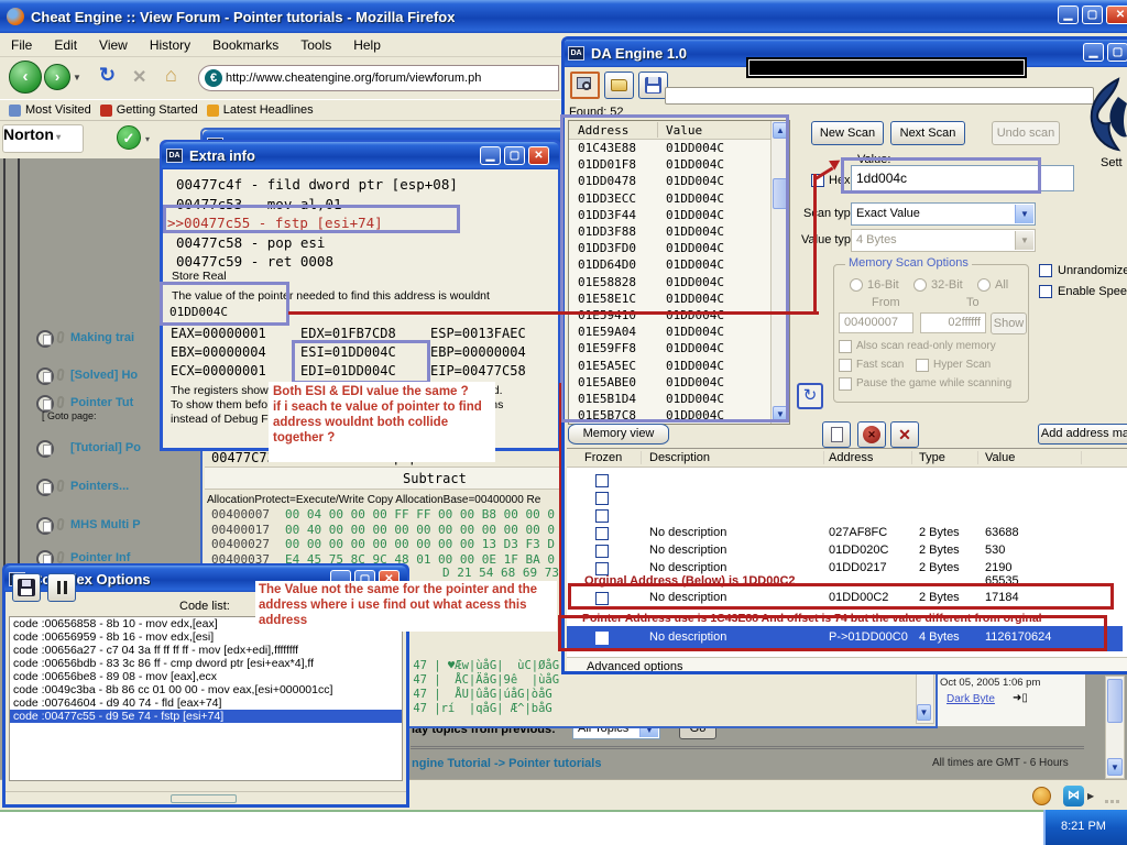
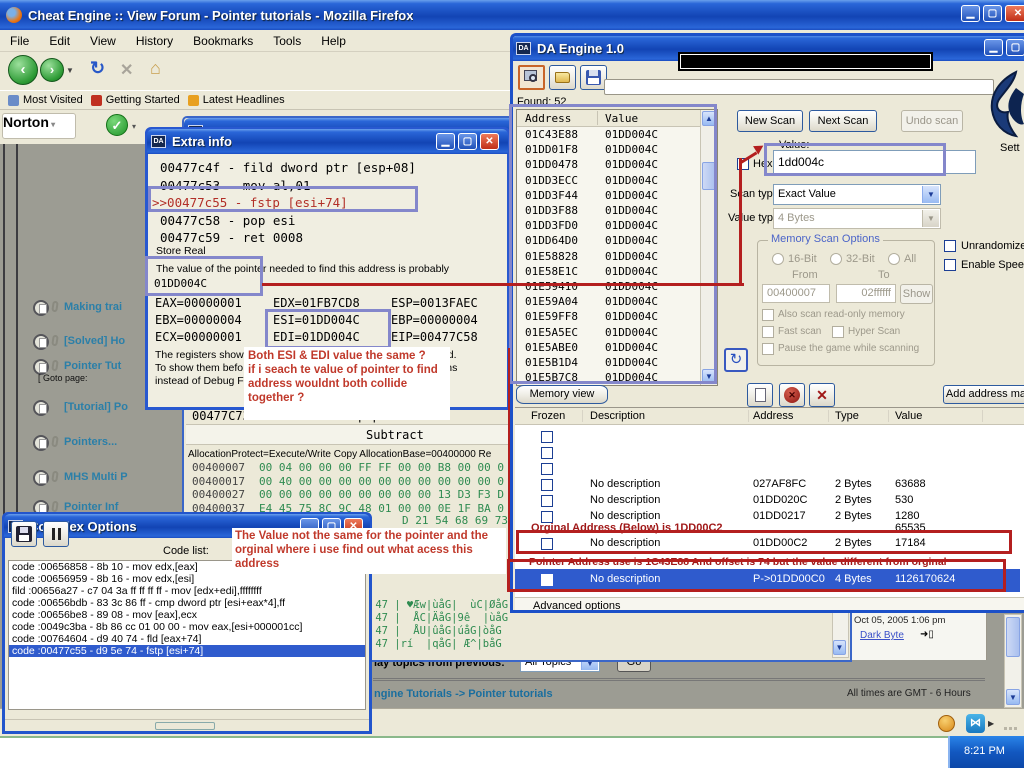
  Cheat Engine :: View Forum - Pointer tutorials - Mozilla Firefox
  ▁
  ▢
  ✕
  File
  Edit
  View
  History
  Bookmarks
  Tools
  Help
  ‹
  ›
  ▼
  ↻
  ✕
  ⌂
- €
- http://www.cheatengine.org/forum/viewforum.ph
  Most Visited
  Getting Started
  Latest Headlines
  Norton ▾
  ✓
  ▾
  Making trai
  [Solved] Ho
  Pointer Tut
  [ Goto page:
  [Tutorial] Po
  Pointers...
  MHS Multi P
  Pointer Inf
  Oct 05, 2005 1:06 pm
  Dark Byte
  ➜▯
  lay topics from previous:
  All Topics
  ▼
  Go
- ngine Tutorial -> Pointer tutorials
+ ngine Tutorials -> Pointer tutorials
  All times are GMT - 6 Hours
  ▼
  ⋈
  ▶
  Subtract
  AllocationProtect=Execute/Write Copy AllocationBase=00400000 Re
  00400007 00 04 00 00 00 FF FF 00 00 B8 00 00 0
  00400017 00 40 00 00 00 00 00 00 00 00 00 00 0
  00400027 00 00 00 00 00 00 00 00 00 13 D3 F3 D
  00400037 E4 45 75 8C 9C 48 01 00 00 0E 1F BA 0
  D 21 54 68 69 73
  ▼
  Extra info
  ▁
  ▢
  ✕
  00477c4f - fild dword ptr [esp+08]
  00477c53 - mov al,01
  >>00477c55 - fstp [esi+74]
  00477c58 - pop esi
  00477c59 - ret 0008
  Store Real
- The value of the pointer needed to find this address is wouldnt
+ The value of the pointer needed to find this address is probably
  01DD004C
  EAX=00000001
  EDX=01FB7CD8
  ESP=0013FAEC
  EBX=00000004
  ESI=01DD004C
  EBP=00000004
  ECX=00000001
  EDI=01DD004C
  EIP=00477C58
  The registers show
  To show them befo
  instead of Debug F
  DA Engine 1.0
  ▁
  ▢
  Found: 52
  Address
  Value
  01C43E88
  01DD004C
  01DD01F8
  01DD004C
  01DD0478
  01DD004C
  01DD3ECC
  01DD004C
  01DD3F44
  01DD004C
  01DD3F88
  01DD004C
  01DD3FD0
  01DD004C
  01DD64D0
  01DD004C
  01E58828
  01DD004C
  01E58E1C
  01DD004C
  01E59410
  01DD004C
  01E59A04
  01DD004C
  01E59FF8
  01DD004C
  01E5A5EC
  01DD004C
  01E5ABE0
  01DD004C
  01E5B1D4
  01DD004C
  01E5B7C8
  01DD004C
  ▲
  ▼
  New Scan
  Next Scan
  Undo scan
  Value:
  Hex
  1dd004c
  San typ
  Exact Value
  ▼
  Vaue typ
  4 Bytes
  ▼
  Memory Scan Options
  16-Bit
  32-Bit
  All
  From
  To
  00400007
  02ffffff
  Show
  Also scan read-only memory
  Fast scan
  Hyper Scan
  Pause the game while scanning
  Unrandomize
  Enable Spee
  Sett
  ↻
  Memory view
  ✕
  ✕
  Add address ma
  Frozen
  Description
  Address
  Type
  Value
  No description
  027AF8FC
  2 Bytes
  63688
  No description
  01DD020C
  2 Bytes
  530
  No description
  01DD0217
  2 Bytes
- 2190
+ 1280
  Orginal Address (Below) is 1DD00C2
  65535
  No description
  01DD00C2
  2 Bytes
  17184
  Pointer Address use is 1C43E88 And offset is 74 but the value different from orginal
  No description
  P->01DD00C0
  4 Bytes
  1126170624
  Advanced options
  ▁
  ▢
  ✕
  Code list:
  code :00656858 - 8b 10 - mov edx,[eax]
  code :00656959 - 8b 16 - mov edx,[esi]
- code :00656a27 - c7 04 3a ff ff ff ff - mov [edx+edi],ffffffff
+ fild :00656a27 - c7 04 3a ff ff ff ff - mov [edx+edi],ffffffff
  code :00656bdb - 83 3c 86 ff - cmp dword ptr [esi+eax*4],ff
  code :00656be8 - 89 08 - mov [eax],ecx
  code :0049c3ba - 8b 86 cc 01 00 00 - mov eax,[esi+000001cc]
  code :00764604 - d9 40 74 - fld [eax+74]
  code :00477c55 - d9 5e 74 - fstp [esi+74]
  8:21 PM
  Both ESI & EDI value the same ?
  if i seach te value of pointer to find
  address wouldnt both collide
  together ?
  The Value not the same for the pointer and the
- address where i use find out what acess this
+ orginal where i use find out what acess this
  address
